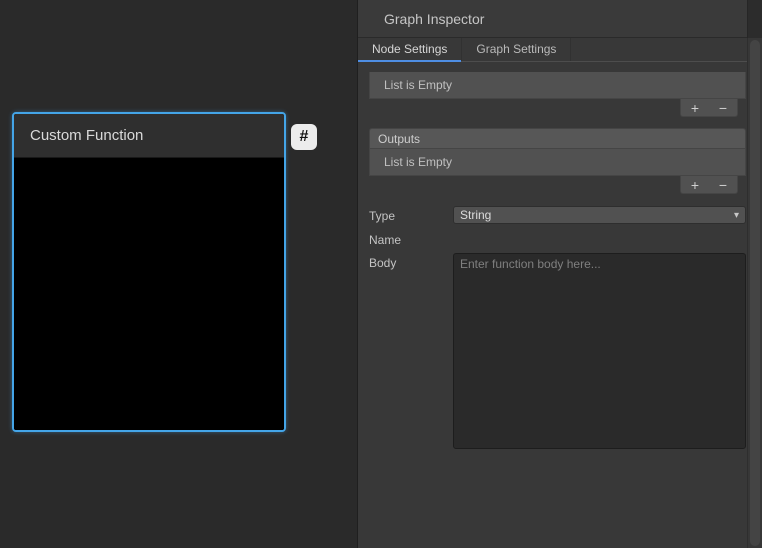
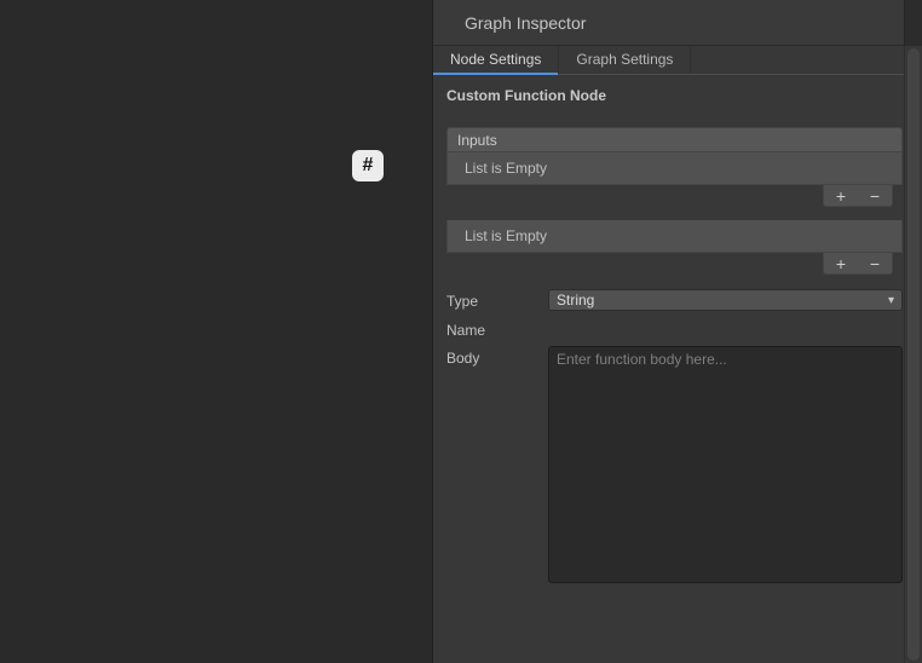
- Custom Function
  #
  Graph Inspector
  Node Settings
  Graph Settings
+ Custom Function Node
+ Inputs
  List is Empty
  +
  −
- Outputs
  List is Empty
  +
  −
  Type
  String
  ▾
  Name
  Body
  Enter function body here...
